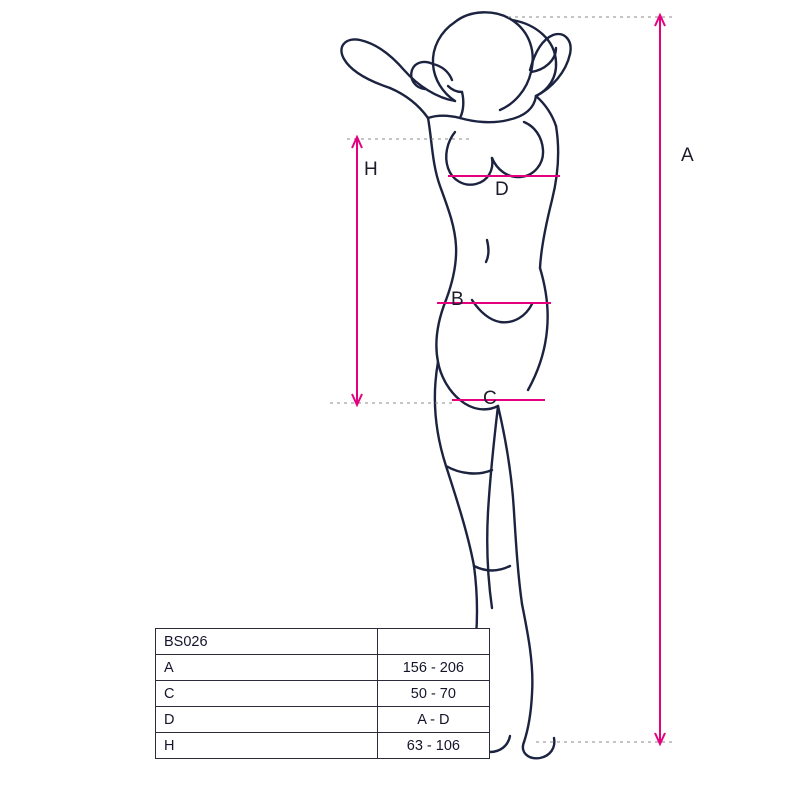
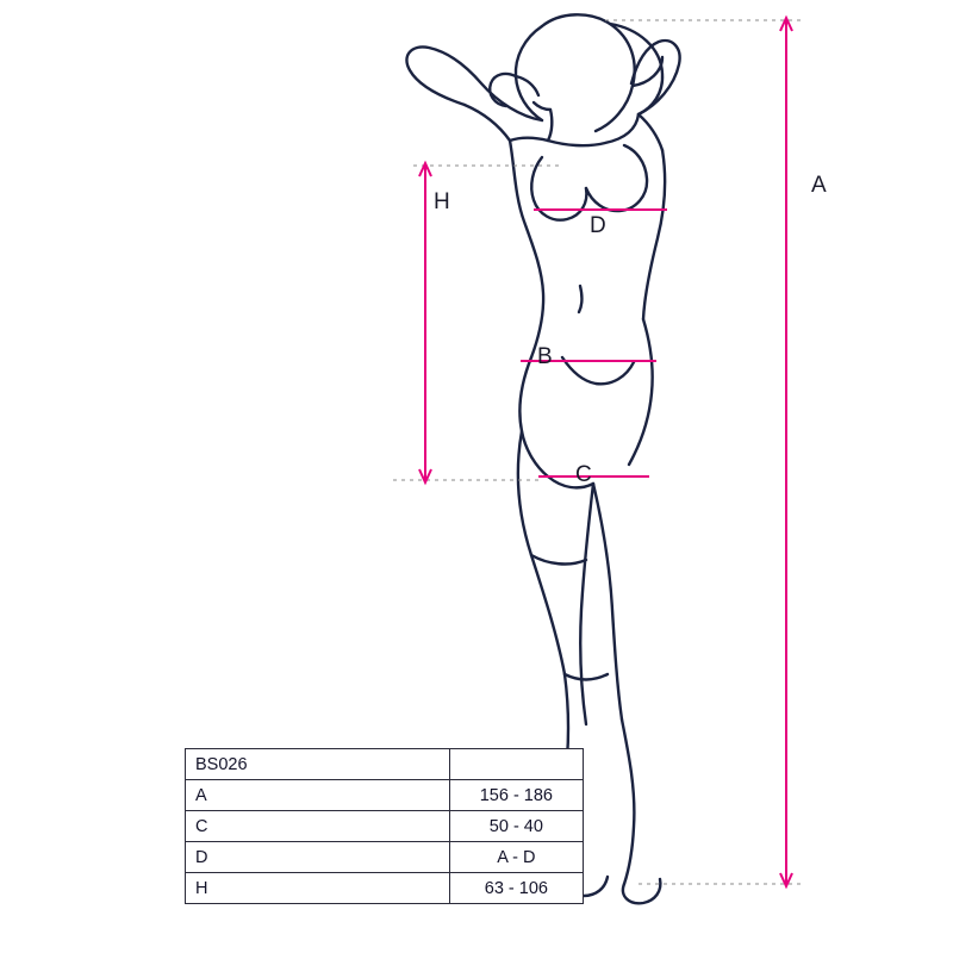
  A
  H
  D
  B
  C
  BS026
- A	156 - 206
+ A	156 - 186
- C	50 - 70
+ C	50 - 40
  D	A - D
  H	63 - 106
